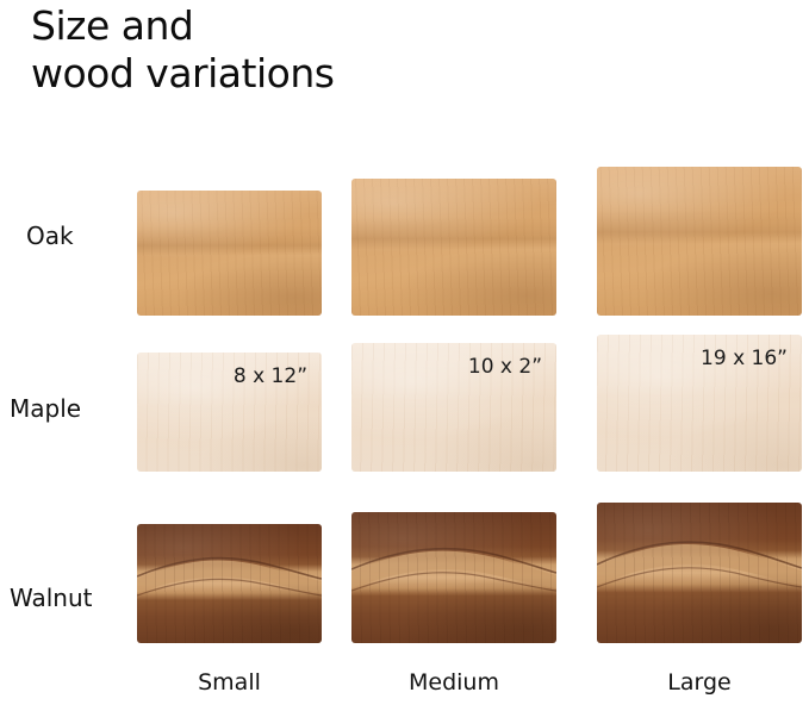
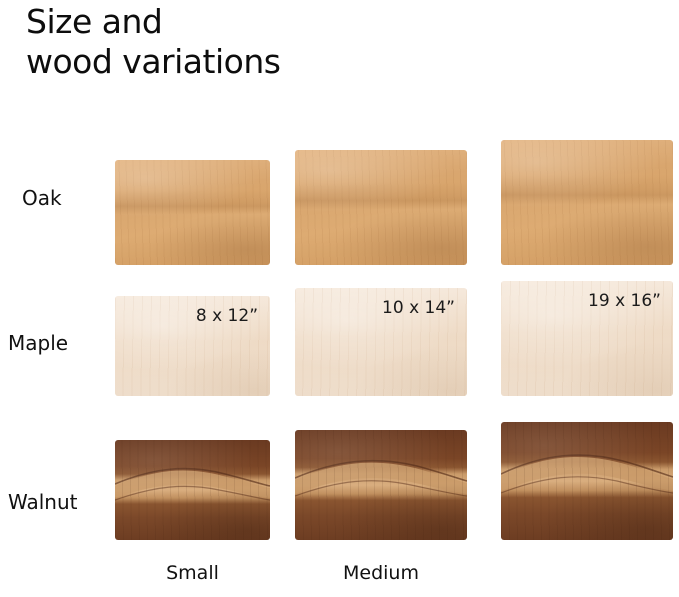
  Size and
  wood variations
  Oak
  Maple
  Walnut
  8 x 12”
- 10 x 2”
+ 10 x 14”
  19 x 16”
  Small
  Medium
- Large
